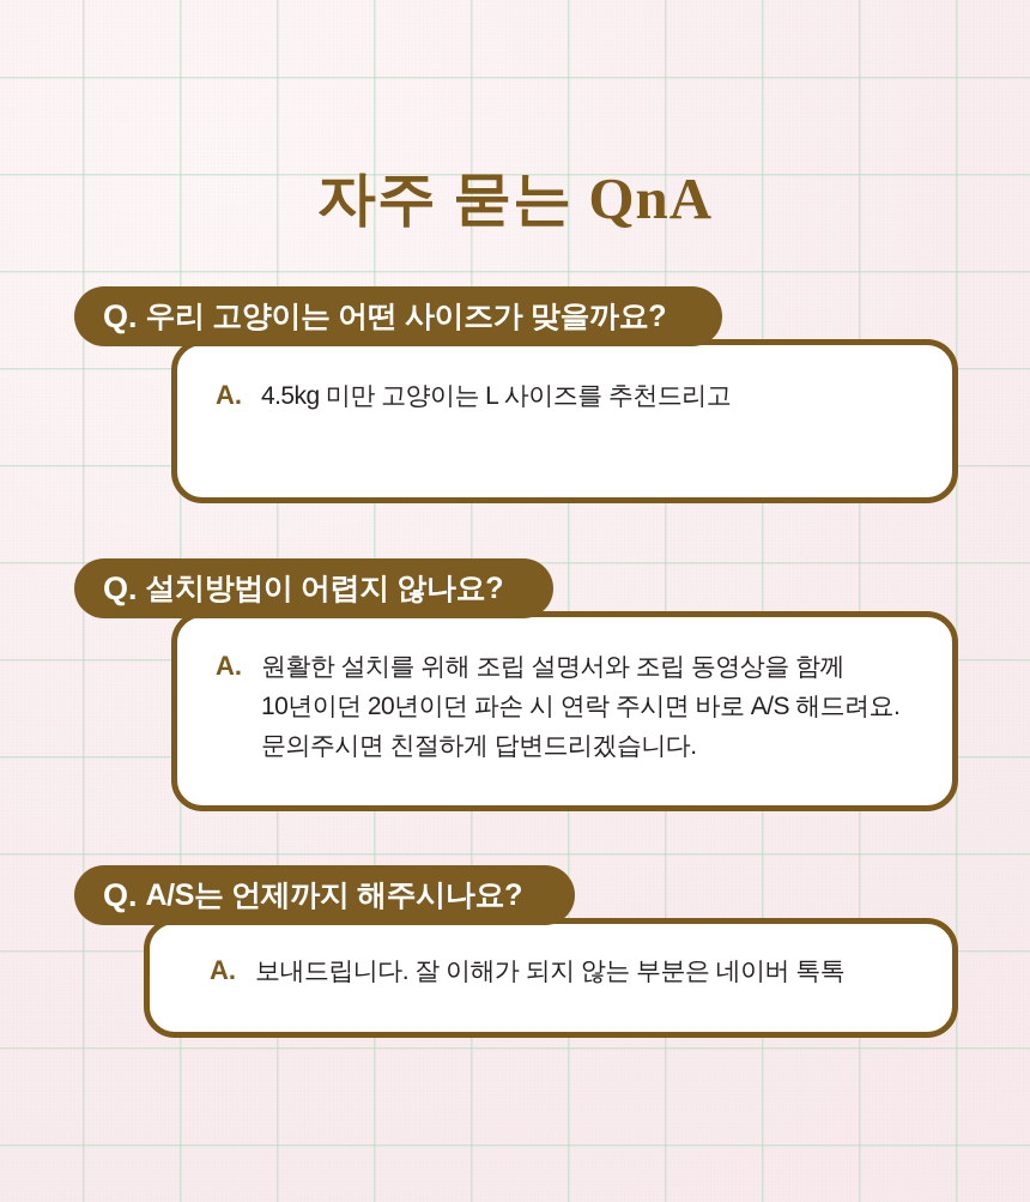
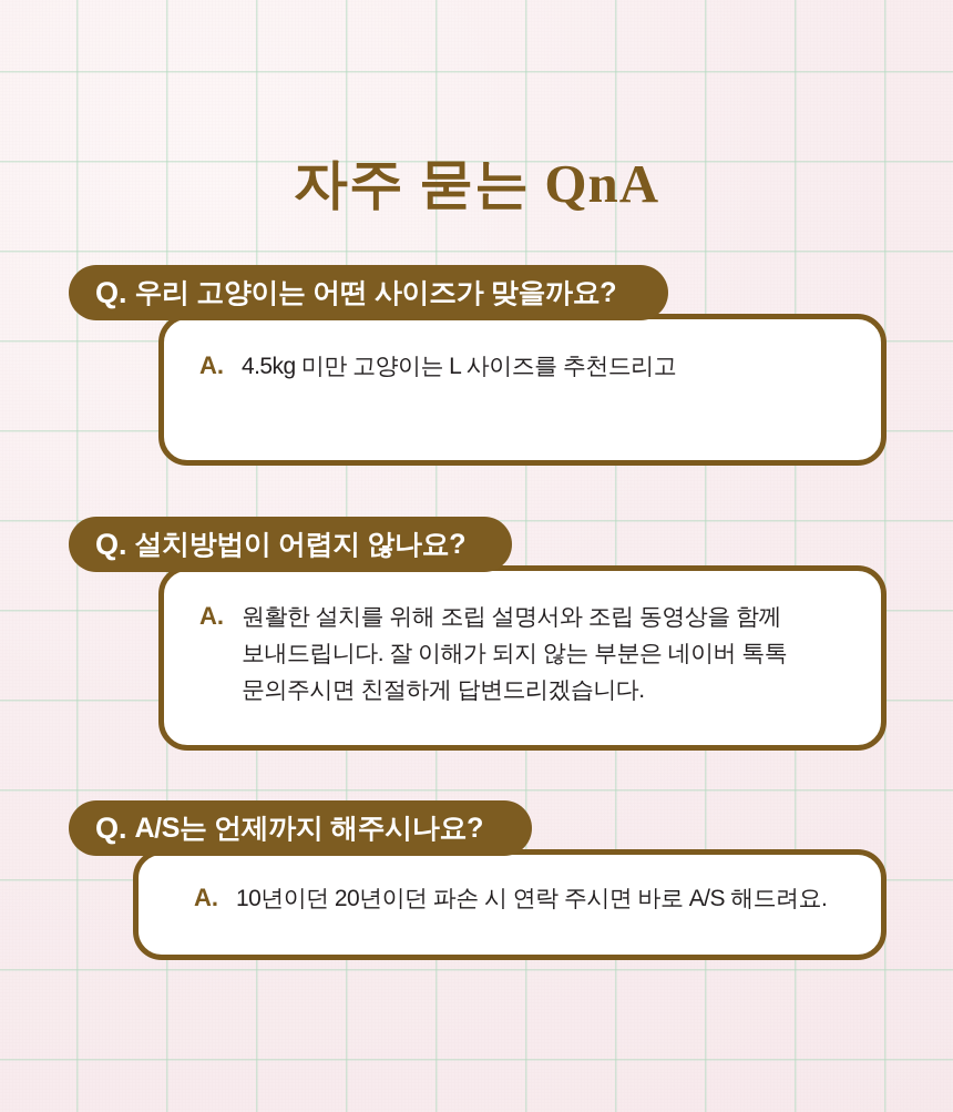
  자주 묻는 QnA
  A.
  4.5kg 미만 고양이는 L 사이즈를 추천드리고
  Q.
  우리 고양이는 어떤 사이즈가 맞을까요?
  A.
  원활한 설치를 위해 조립 설명서와 조립 동영상을 함께
- 10년이던 20년이던 파손 시 연락 주시면 바로 A/S 해드려요.
+ 보내드립니다. 잘 이해가 되지 않는 부분은 네이버 톡톡
  문의주시면 친절하게 답변드리겠습니다.
  Q.
  설치방법이 어렵지 않나요?
  A.
- 보내드립니다. 잘 이해가 되지 않는 부분은 네이버 톡톡
+ 10년이던 20년이던 파손 시 연락 주시면 바로 A/S 해드려요.
  Q.
  A/S는 언제까지 해주시나요?
